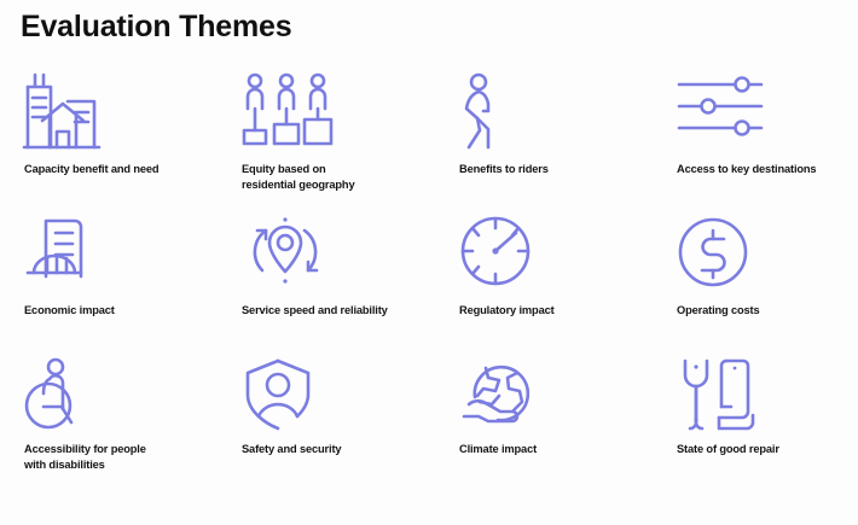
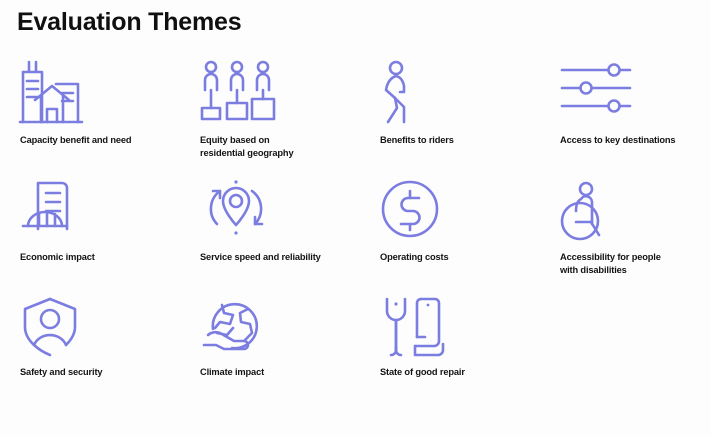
  Evaluation Themes
  Capacity benefit and need
  Equity based on
  residential geography
  Benefits to riders
  Access to key destinations
  Economic impact
  Service speed and reliability
- Regulatory impact
  Operating costs
  Accessibility for people
  with disabilities
  Safety and security
  Climate impact
  State of good repair
